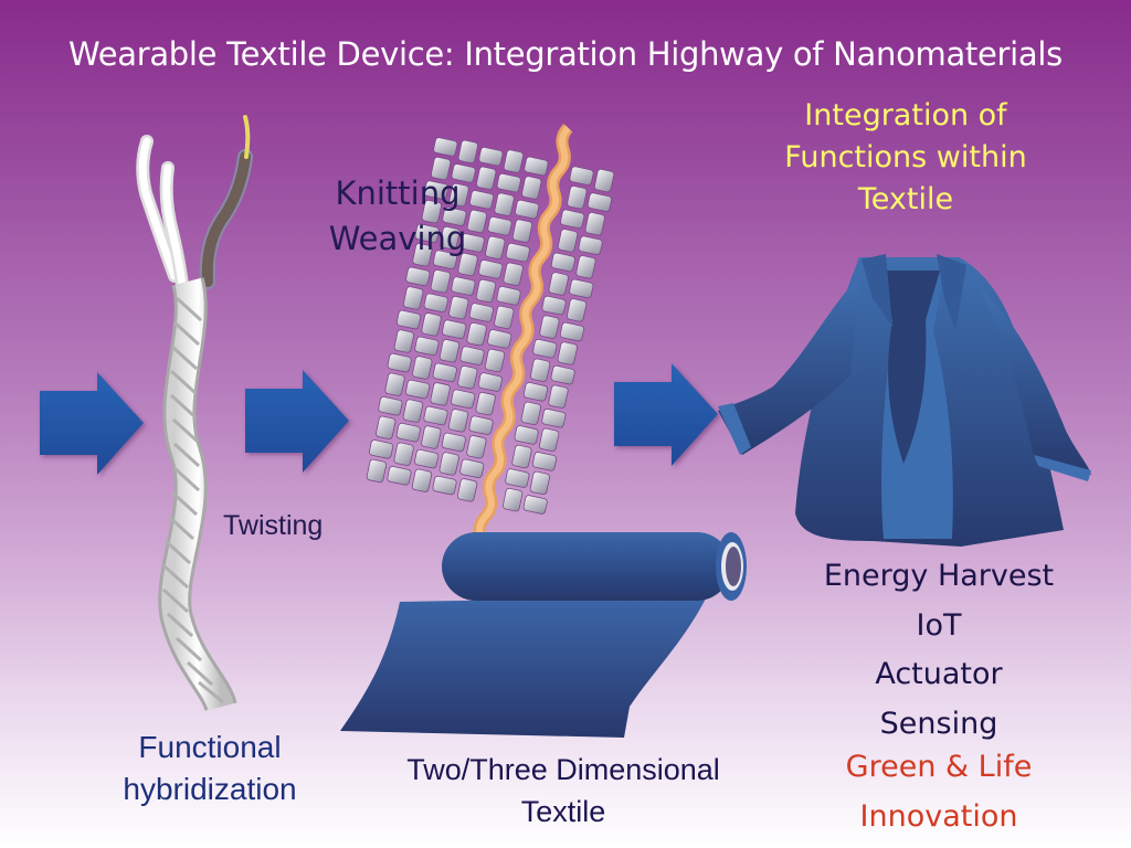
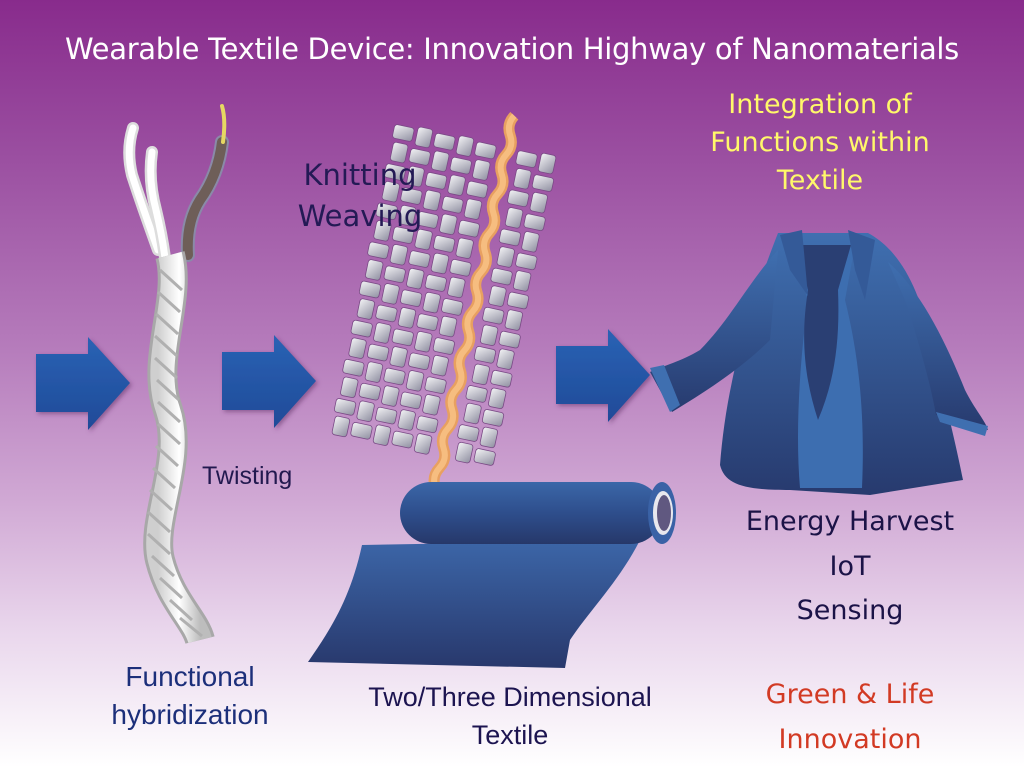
- Wearable Textile Device: Integration Highway of Nanomaterials
+ Wearable Textile Device: Innovation Highway of Nanomaterials
  Integration of
  Functions within
  Textile
  Knitting
  Weaving
  Twisting
  Functional
  hybridization
  Two/Three Dimensional
  Textile
  Energy Harvest
  IoT
- Actuator
  Sensing
  Green & Life
  Innovation
